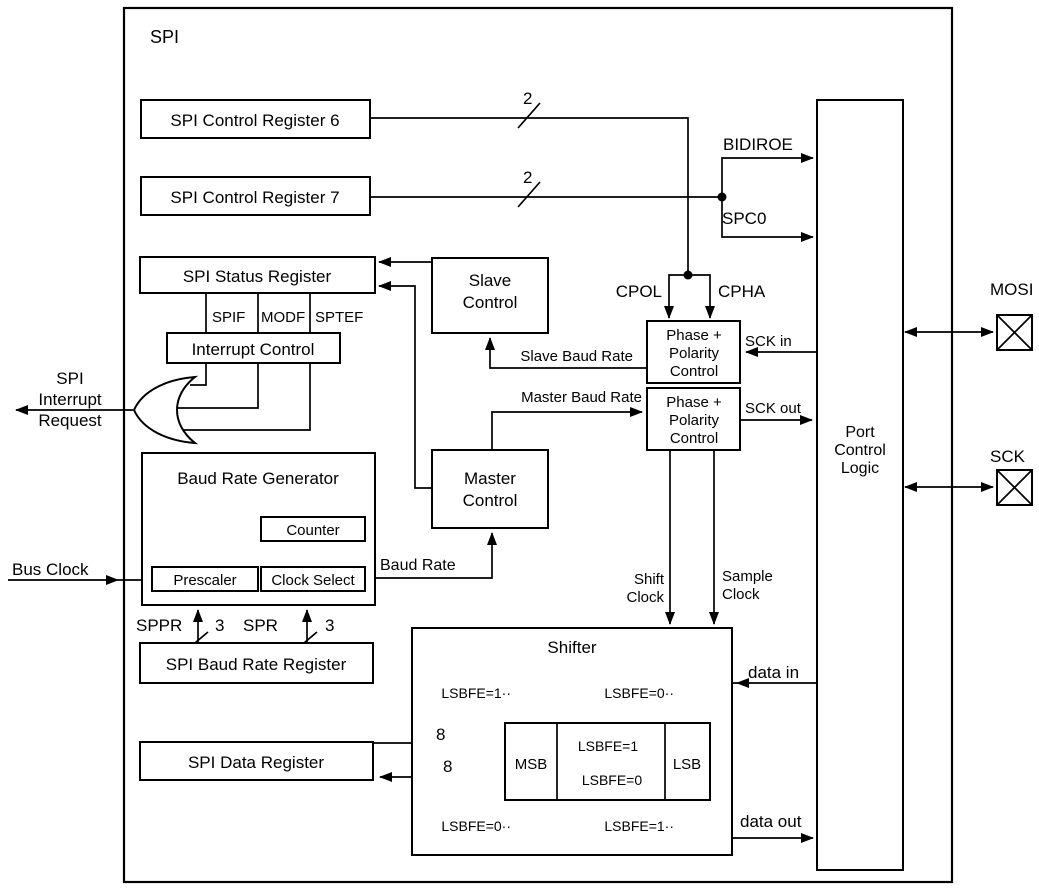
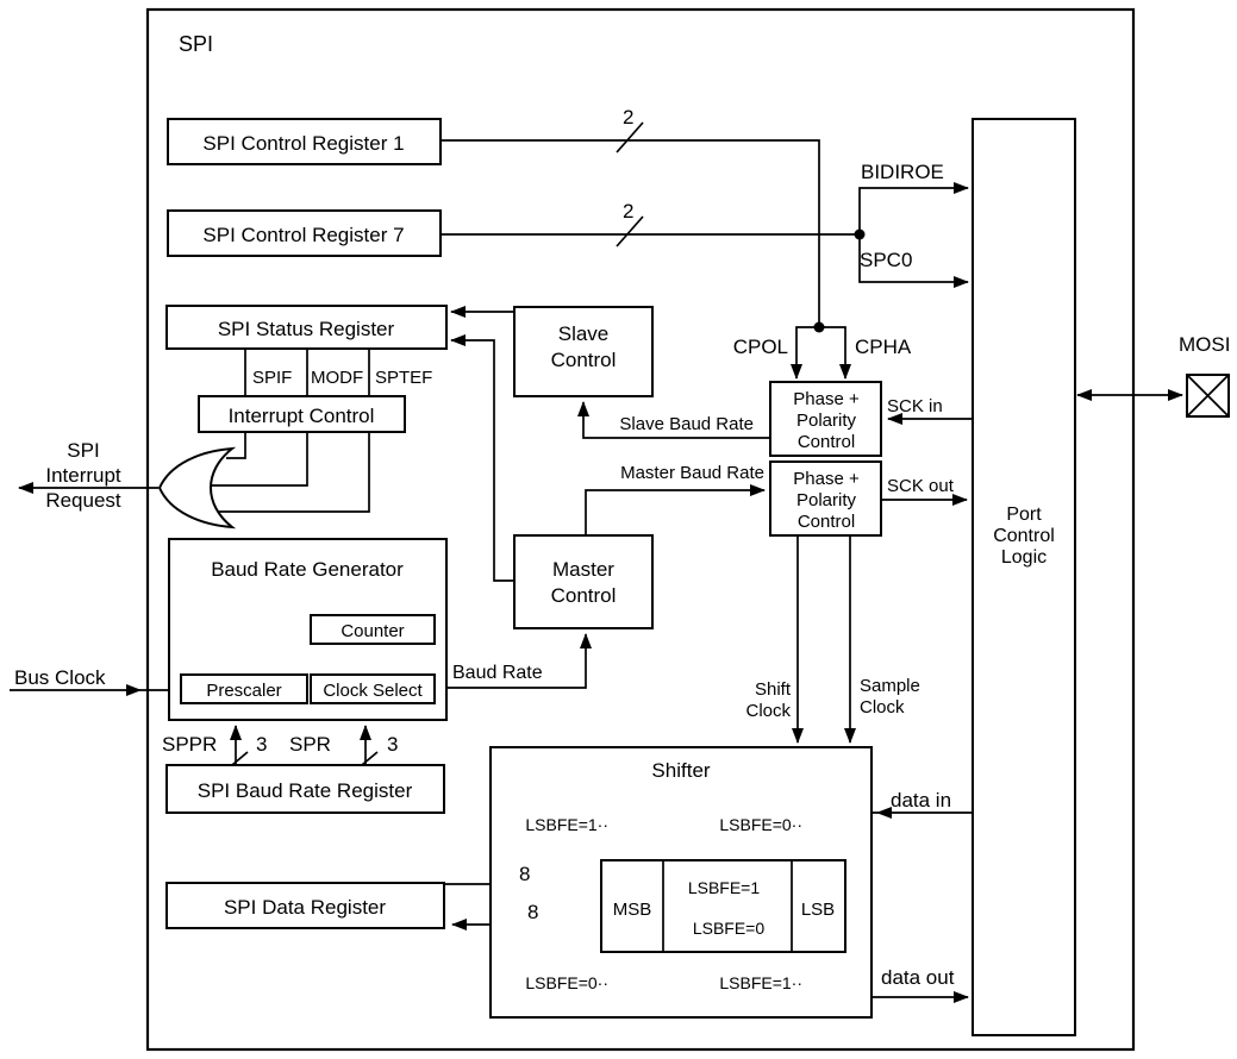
  SPI
- SPI Control Register 6
+ SPI Control Register 1
  SPI Control Register 7
  SPI Status Register
  SPIF
  MODF
  SPTEF
  Interrupt Control
  SPI
  Interrupt
  Request
  Baud Rate Generator
  Counter
  Prescaler
  Clock Select
  SPPR
  3
  SPR
  3
  SPI Baud Rate Register
  SPI Data Register
  Slave
  Control
  Master
  Control
  Phase +
  Polarity
  Control
  Phase +
  Polarity
  Control
  Shifter
  MSB
  LSB
  LSBFE=1
  LSBFE=0
  LSBFE=1··
  LSBFE=0··
  LSBFE=0··
  LSBFE=1··
  Port
  Control
  Logic
  2
  2
  BIDIROE
  SPC0
  CPOL
  CPHA
  SCK in
  SCK out
  Slave Baud Rate
  Master Baud Rate
  Baud Rate
  Bus Clock
  8
  8
  Shift
  Clock
  Sample
  Clock
  data in
  data out
  MOSI
- SCK
